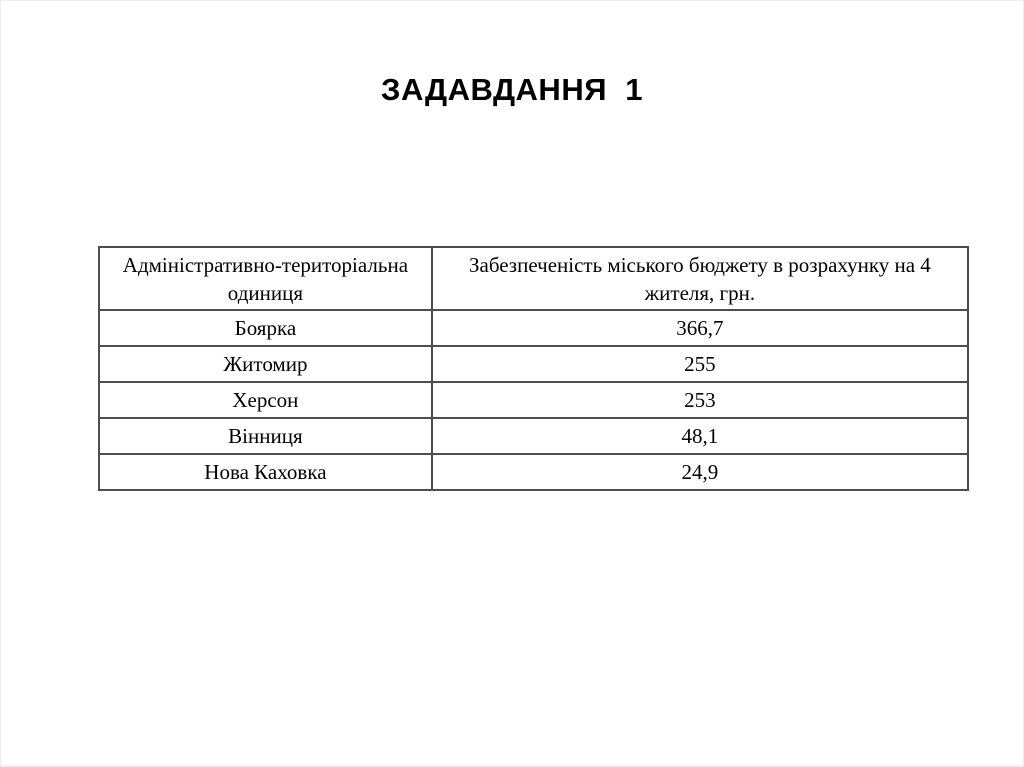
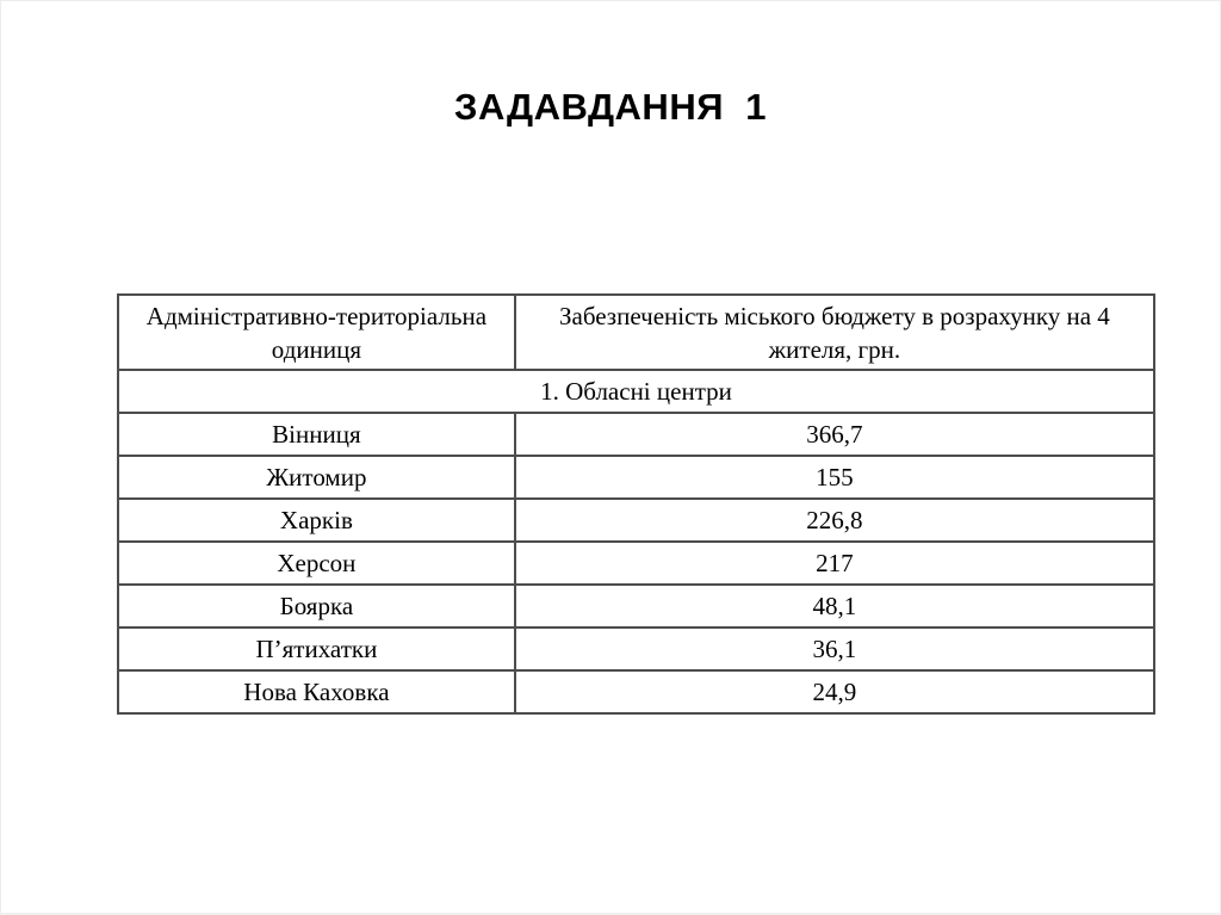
  ЗАДАВДАННЯ 1
  Адміністративно-територіальна одиниця	Забезпеченість міського бюджету в розрахунку на 4 жителя, грн.
+ 1. Обласні центри
- Боярка	366,7
+ Вінниця	366,7
- Житомир	255
+ Житомир	155
+ Харків	226,8
- Херсон	253
+ Херсон	217
- Вінниця	48,1
+ Боярка	48,1
+ П’ятихатки	36,1
  Нова Каховка	24,9
